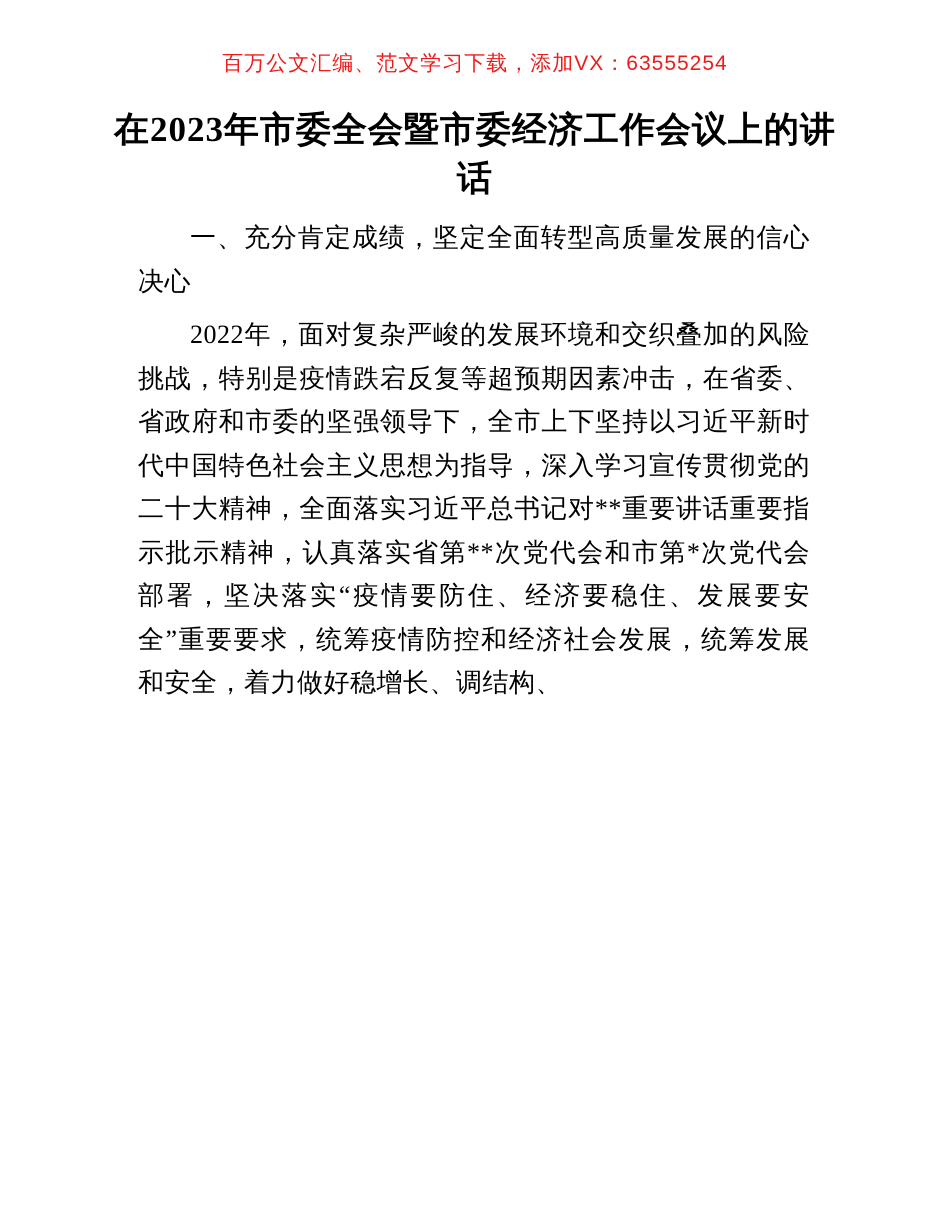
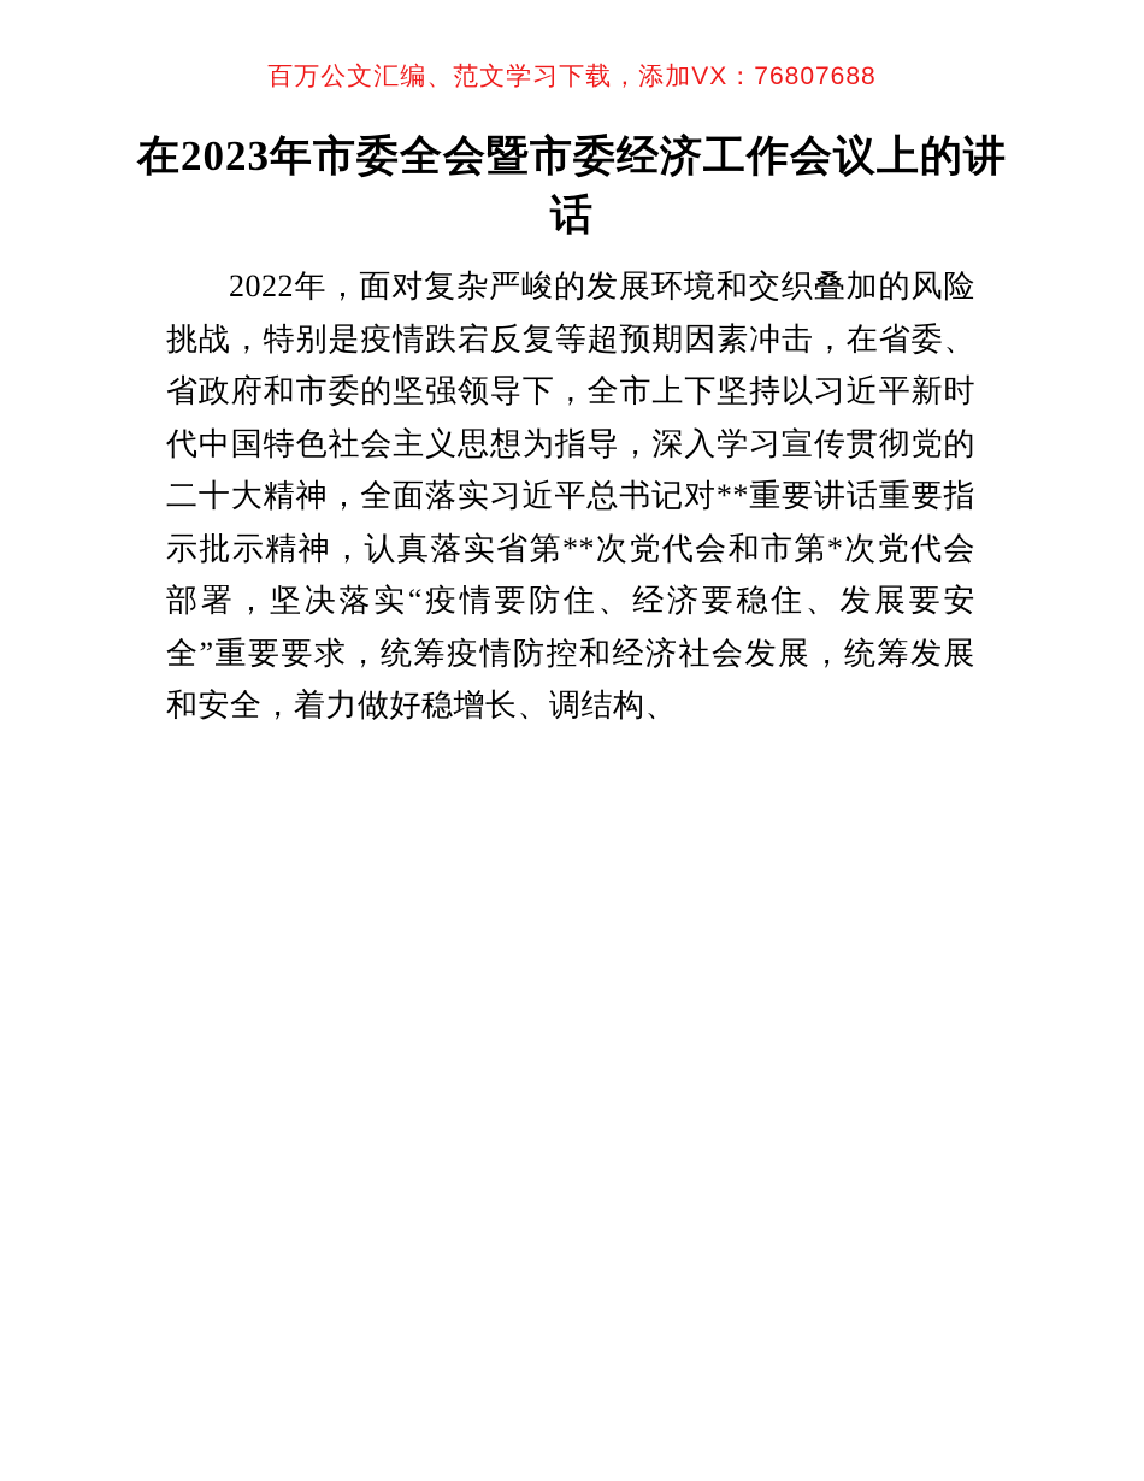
- 百万公文汇编、范文学习下载，添加VX：63555254
+ 百万公文汇编、范文学习下载，添加VX：76807688
  在2023年市委全会暨市委经济工作会议上的讲话
- 一、充分肯定成绩，坚定全面转型高质量发展的信心决心
  2022年，面对复杂严峻的发展环境和交织叠加的风险挑战，特别是疫情跌宕反复等超预期因素冲击，在省委、省政府和市委的坚强领导下，全市上下坚持以习近平新时代中国特色社会主义思想为指导，深入学习宣传贯彻党的二十大精神，全面落实习近平总书记对**重要讲话重要指示批示精神，认真落实省第**次党代会和市第*次党代会部署，坚决落实“疫情要防住、经济要稳住、发展要安全”重要要求，统筹疫情防控和经济社会发展，统筹发展和安全，着力做好稳增长、调结构、
